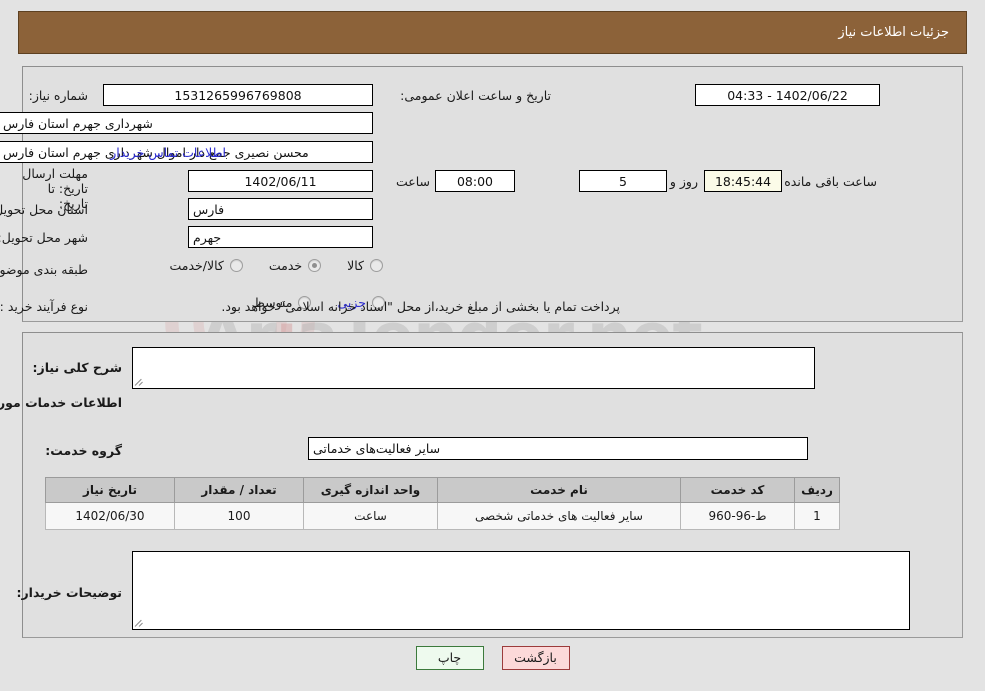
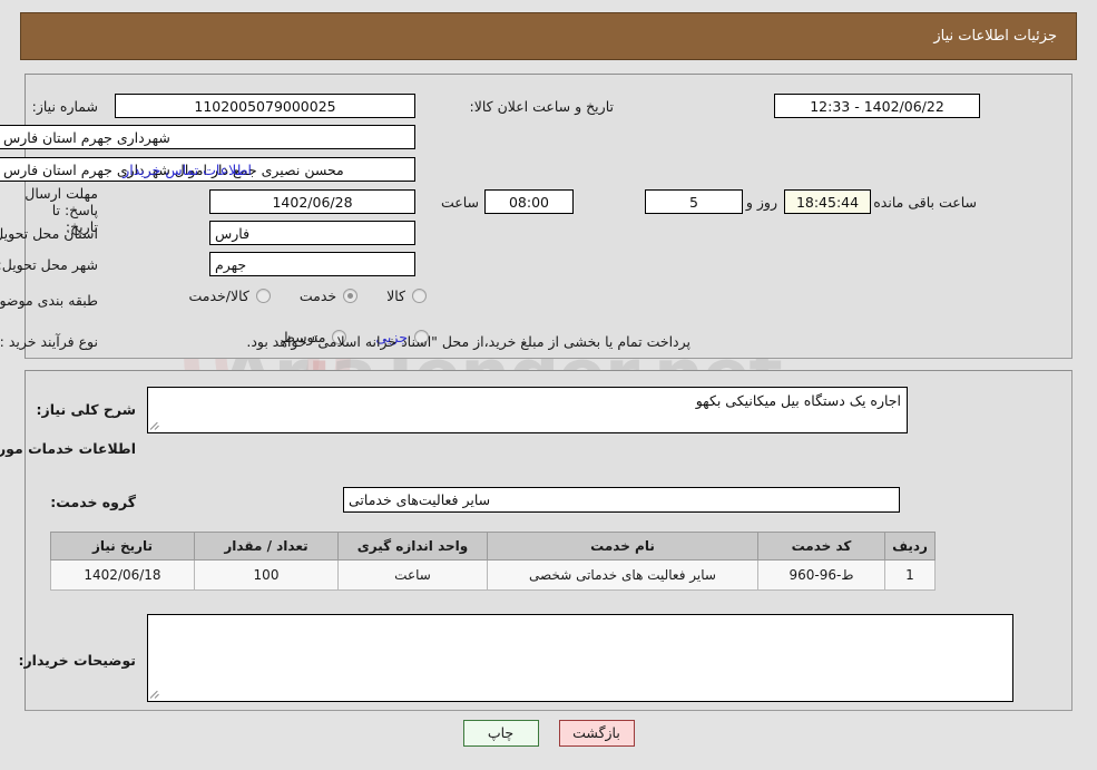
  جزئیات اطلاعات نیاز
  شماره نیاز:
- 1531265996769808
+ 1102005079000025
- تاریخ و ساعت اعلان عمومی:
+ تاریخ و ساعت اعلان کالا:
- 1402/06/22 - 04:33
+ 1402/06/22 - 12:33
  شهرداری جهرم استان فارس
  محسن نصیری جمع دار اموال شهرداری جهرم استان فارس
  اطلاعات تماس خریدار
- مهلت ارسال تاریخ: تا تاریخ:
+ مهلت ارسال پاسخ: تا تاریخ:
- 1402/06/11
+ 1402/06/28
  ساعت
  08:00
  5
  روز و
  18:45:44
  ساعت باقی مانده
  استان محل تحوی
  فارس
  شهر محل تحویل
  جهرم
  طبقه بندی موضو
  کالا
  خدمت
  کالا/خدمت
  نوع فرآیند خرید :
  جزیی
  متوسط
  پرداخت تمام یا بخشی از مبلغ خرید،از محل "اسناد خزانه اسلامی" خواهد بود.
  شرح کلی نیاز:
+ اجاره یک دستگاه بیل میکانیکی بکهو
  اطلاعات خدمات مور
  گروه خدمت:
  سایر فعالیت‌های خدماتی
  ردیف	کد خدمت	نام خدمت	واحد اندازه گیری	تعداد / مقدار	تاریخ نیاز
- 1	ط-96-960	سایر فعالیت های خدماتی شخصی	ساعت	100	1402/06/30
+ 1	ط-96-960	سایر فعالیت های خدماتی شخصی	ساعت	100	1402/06/18
  توضیحات خریدار:
  بازگشت
  چاپ
